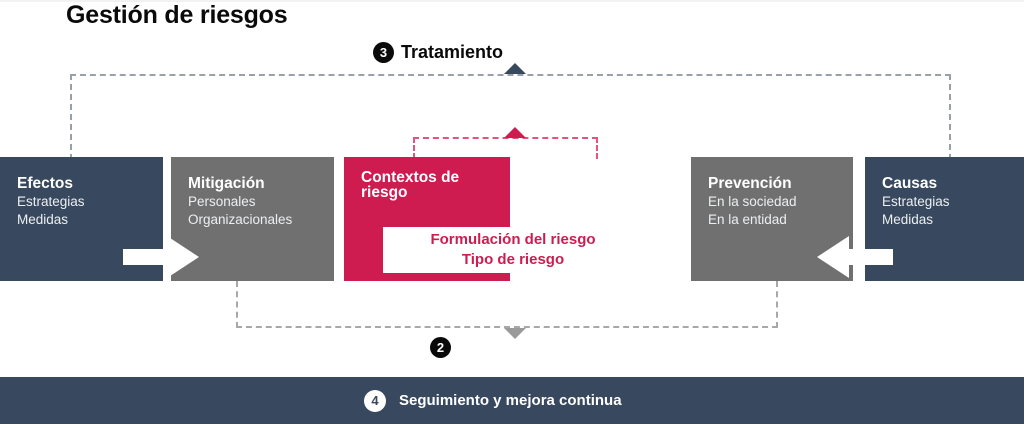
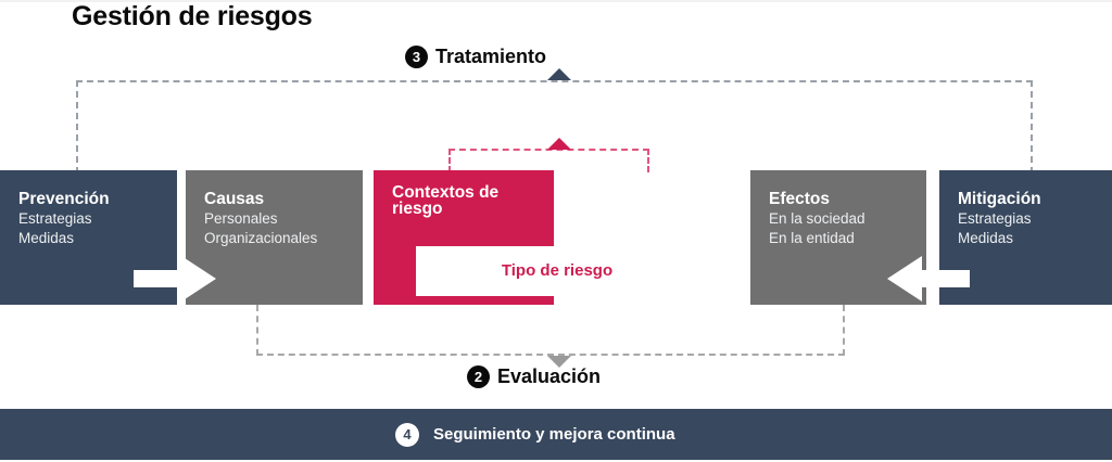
  Gestión de riesgos
- Efectos
+ Prevención
  Estrategias
  Medidas
- Mitigación
+ Causas
  Personales
  Organizacionales
  Contextos de
  riesgo
- Prevención
+ Efectos
  En la sociedad
  En la entidad
- Causas
+ Mitigación
  Estrategias
  Medidas
- Formulación del riesgo
  Tipo de riesgo
  3
  Tratamiento
  2
+ Evaluación
  4
  Seguimiento y mejora continua
